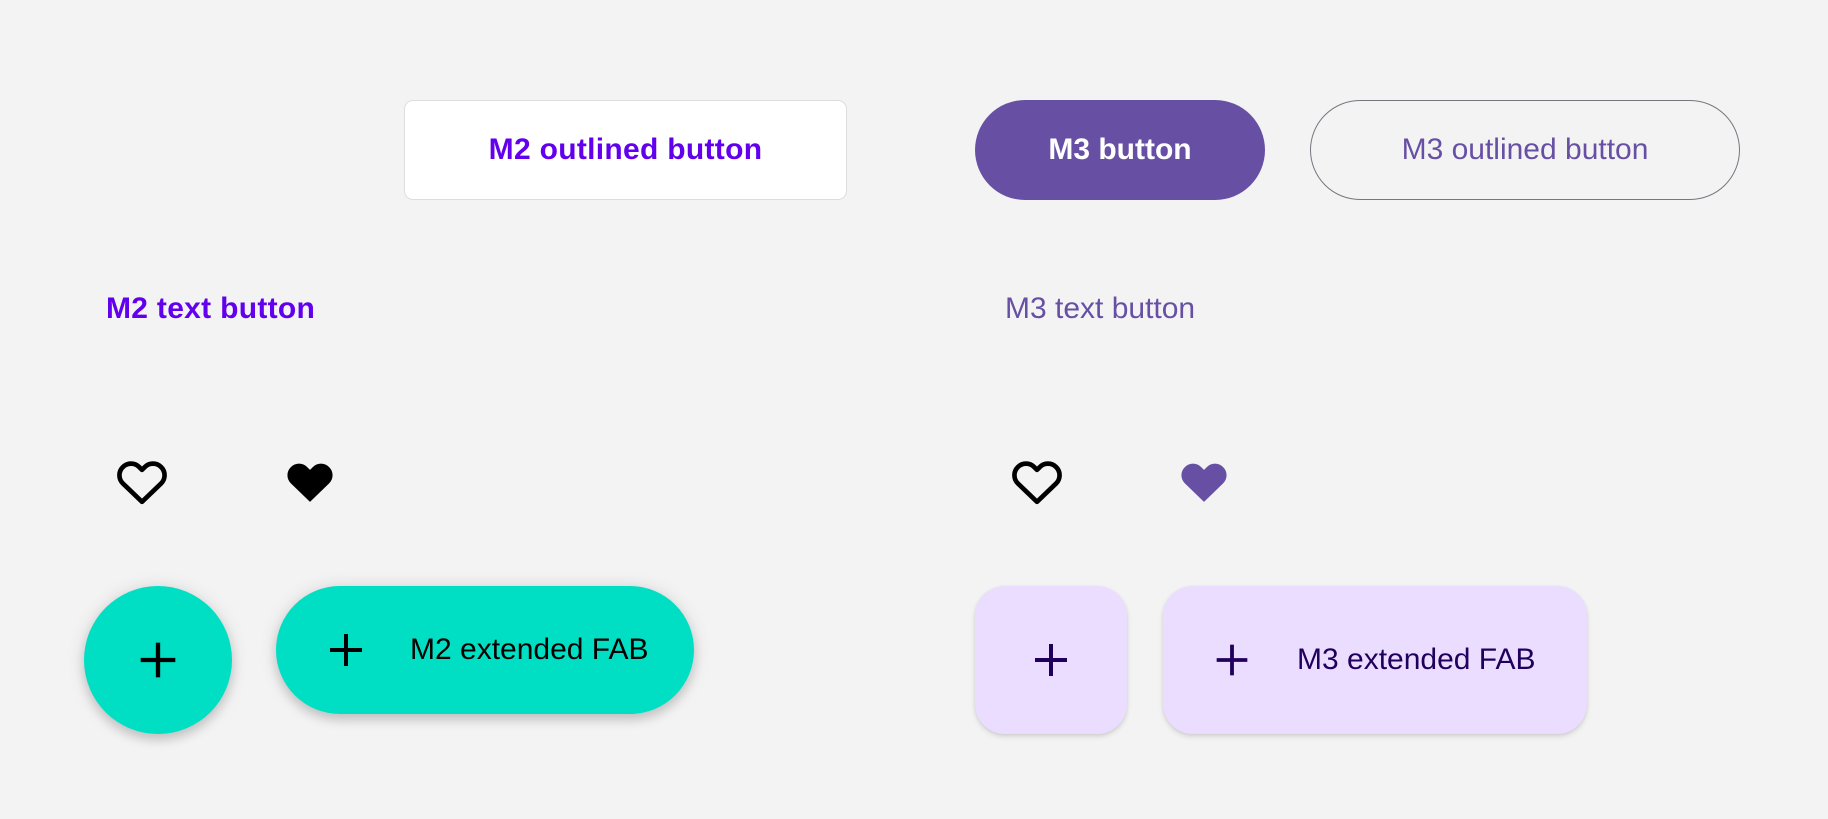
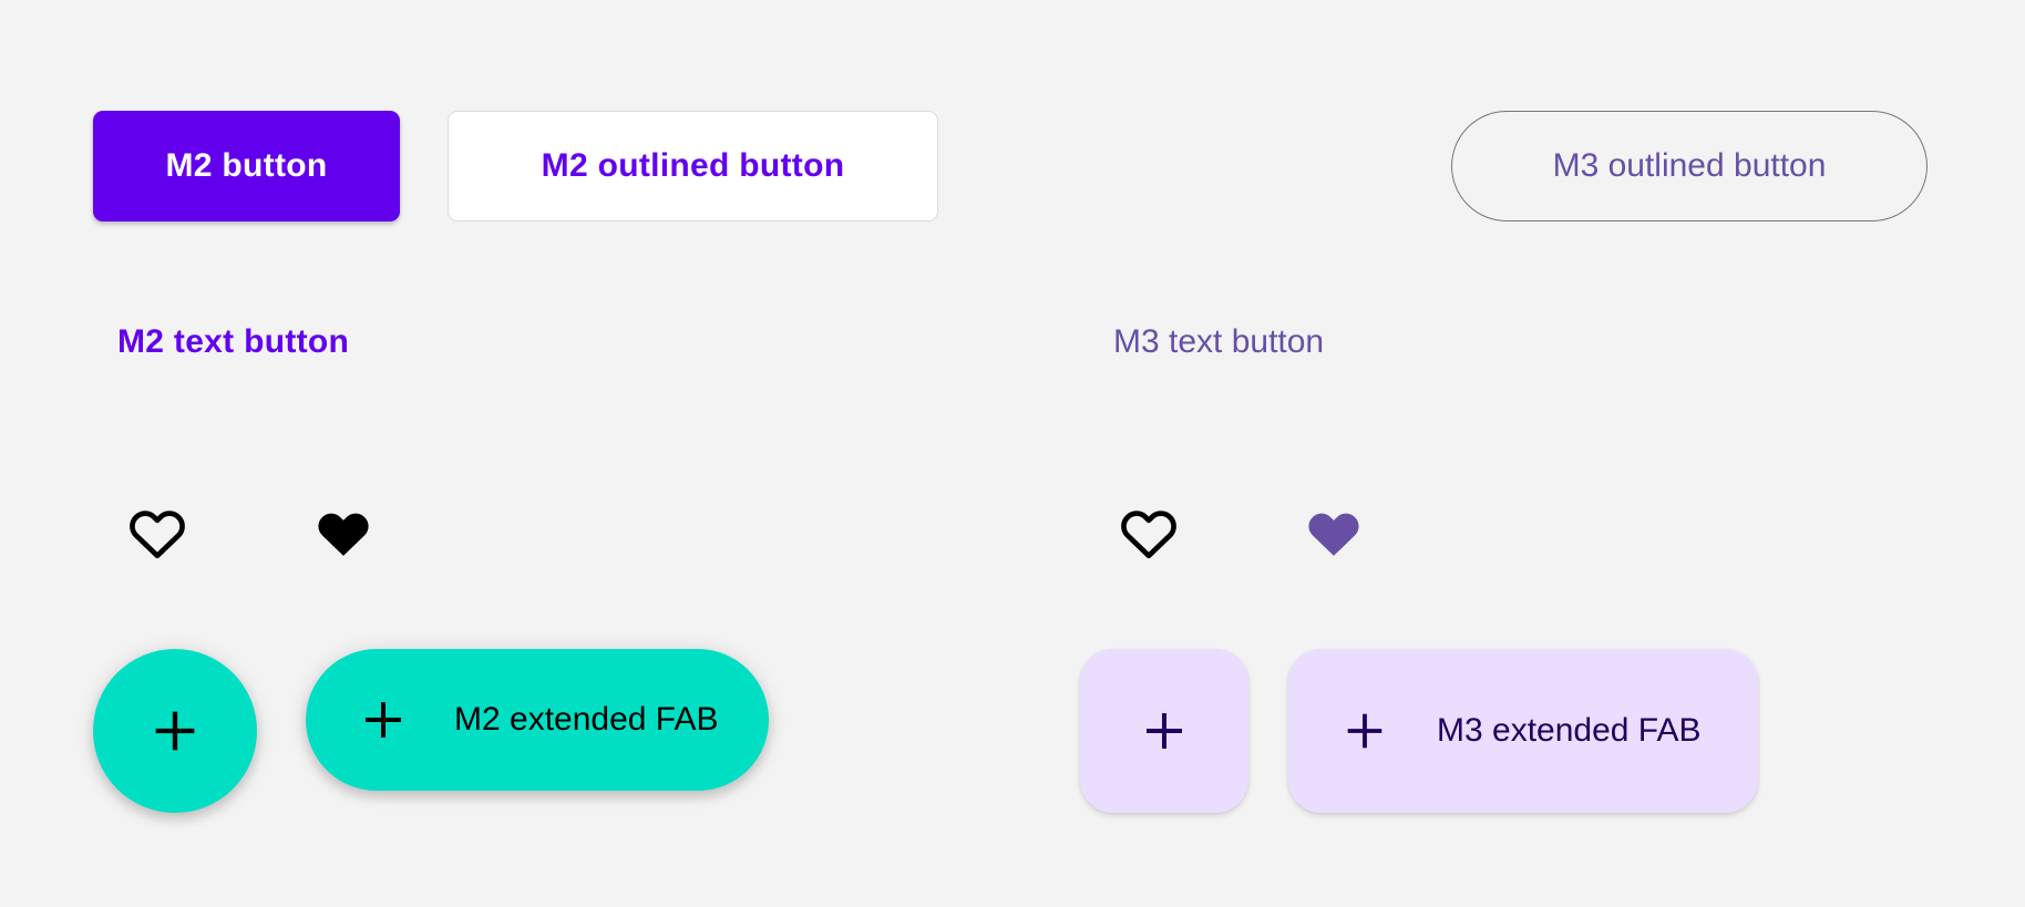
+ M2 button
  M2 outlined button
- M3 button
  M3 outlined button
  M2 text button
  M3 text button
  M2 extended FAB
  M3 extended FAB
